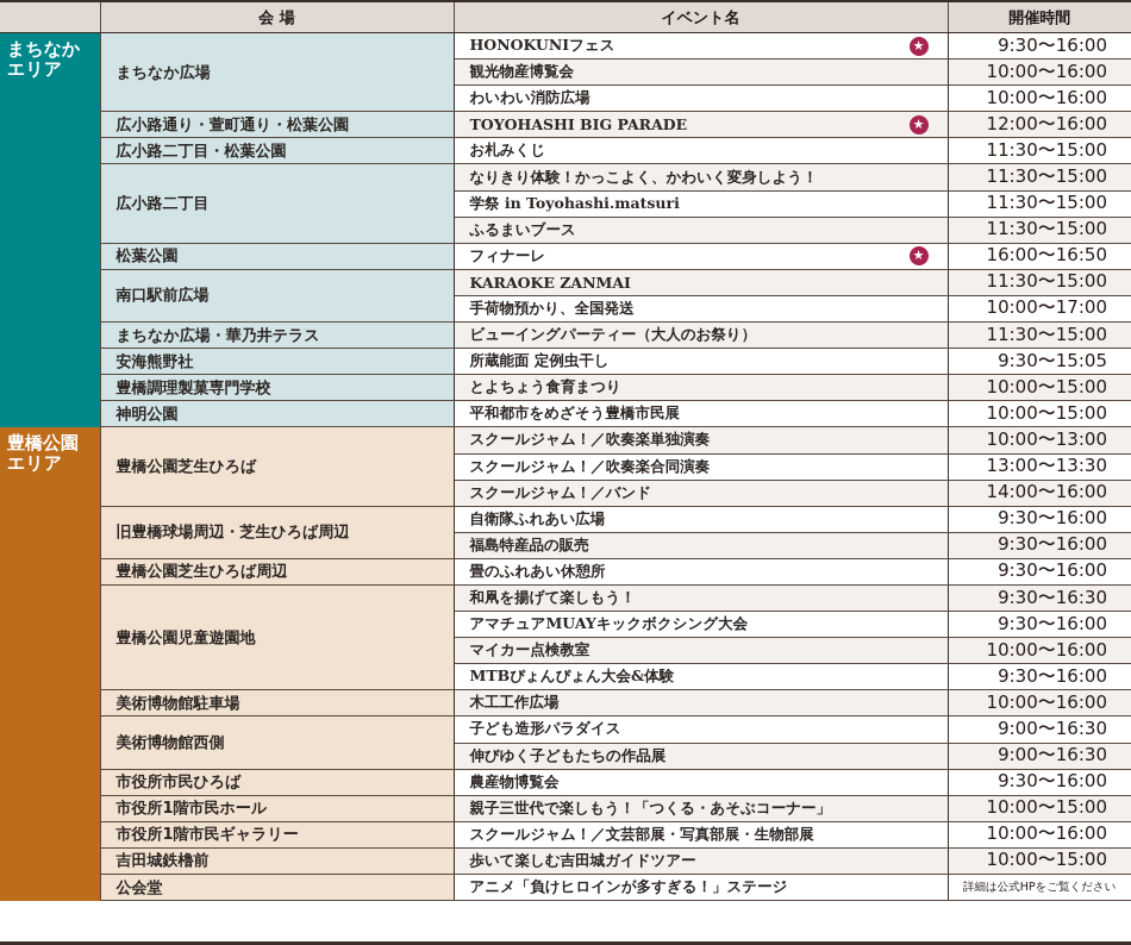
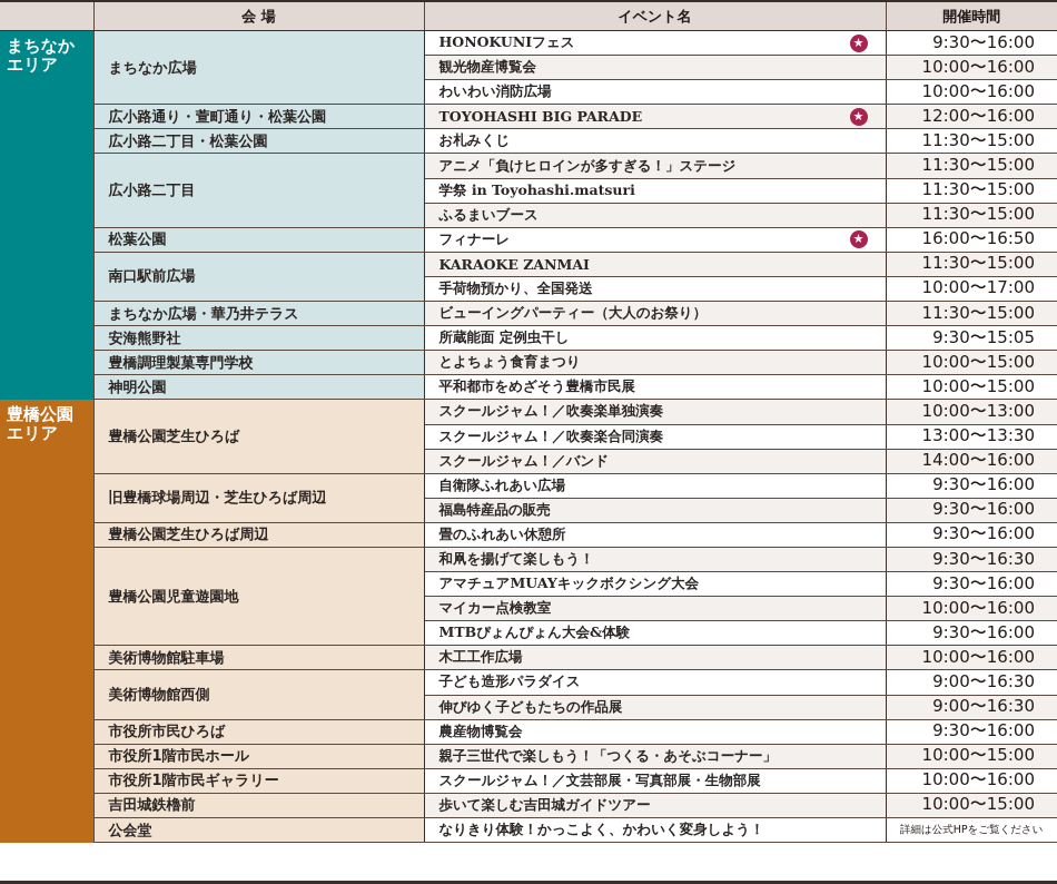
  	会 場	イベント名	開催時間
  まちなかエリア	まちなか広場	HONOKUNIフェス ★	9:30〜16:00
  観光物産博覧会	10:00〜16:00
  わいわい消防広場	10:00〜16:00
  広小路通り・萱町通り・松葉公園	TOYOHASHI BIG PARADE ★	12:00〜16:00
  広小路二丁目・松葉公園	お札みくじ	11:30〜15:00
- 広小路二丁目	なりきり体験！かっこよく、かわいく変身しよう！	11:30〜15:00
+ 広小路二丁目	アニメ「負けヒロインが多すぎる！」ステージ	11:30〜15:00
  学祭 in Toyohashi.matsuri	11:30〜15:00
  ふるまいブース	11:30〜15:00
  松葉公園	フィナーレ ★	16:00〜16:50
  南口駅前広場	KARAOKE ZANMAI	11:30〜15:00
  手荷物預かり、全国発送	10:00〜17:00
  まちなか広場・華乃井テラス	ビューイングパーティー（大人のお祭り）	11:30〜15:00
  安海熊野社	所蔵能面 定例虫干し	9:30〜15:05
  豊橋調理製菓専門学校	とよちょう食育まつり	10:00〜15:00
  神明公園	平和都市をめざそう豊橋市民展	10:00〜15:00
  豊橋公園エリア	豊橋公園芝生ひろば	スクールジャム！／吹奏楽単独演奏	10:00〜13:00
  スクールジャム！／吹奏楽合同演奏	13:00〜13:30
  スクールジャム！／バンド	14:00〜16:00
  旧豊橋球場周辺・芝生ひろば周辺	自衛隊ふれあい広場	9:30〜16:00
  福島特産品の販売	9:30〜16:00
  豊橋公園芝生ひろば周辺	畳のふれあい休憩所	9:30〜16:00
  豊橋公園児童遊園地	和凧を揚げて楽しもう！	9:30〜16:30
  アマチュアMUAYキックボクシング大会	9:30〜16:00
  マイカー点検教室	10:00〜16:00
  MTBぴょんぴょん大会&体験	9:30〜16:00
  美術博物館駐車場	木工工作広場	10:00〜16:00
  美術博物館西側	子ども造形パラダイス	9:00〜16:30
  伸びゆく子どもたちの作品展	9:00〜16:30
  市役所市民ひろば	農産物博覧会	9:30〜16:00
  市役所1階市民ホール	親子三世代で楽しもう！「つくる・あそぶコーナー」	10:00〜15:00
  市役所1階市民ギャラリー	スクールジャム！／文芸部展・写真部展・生物部展	10:00〜16:00
  吉田城鉄櫓前	歩いて楽しむ吉田城ガイドツアー	10:00〜15:00
- 公会堂	アニメ「負けヒロインが多すぎる！」ステージ	詳細は公式HPをご覧ください
+ 公会堂	なりきり体験！かっこよく、かわいく変身しよう！	詳細は公式HPをご覧ください
